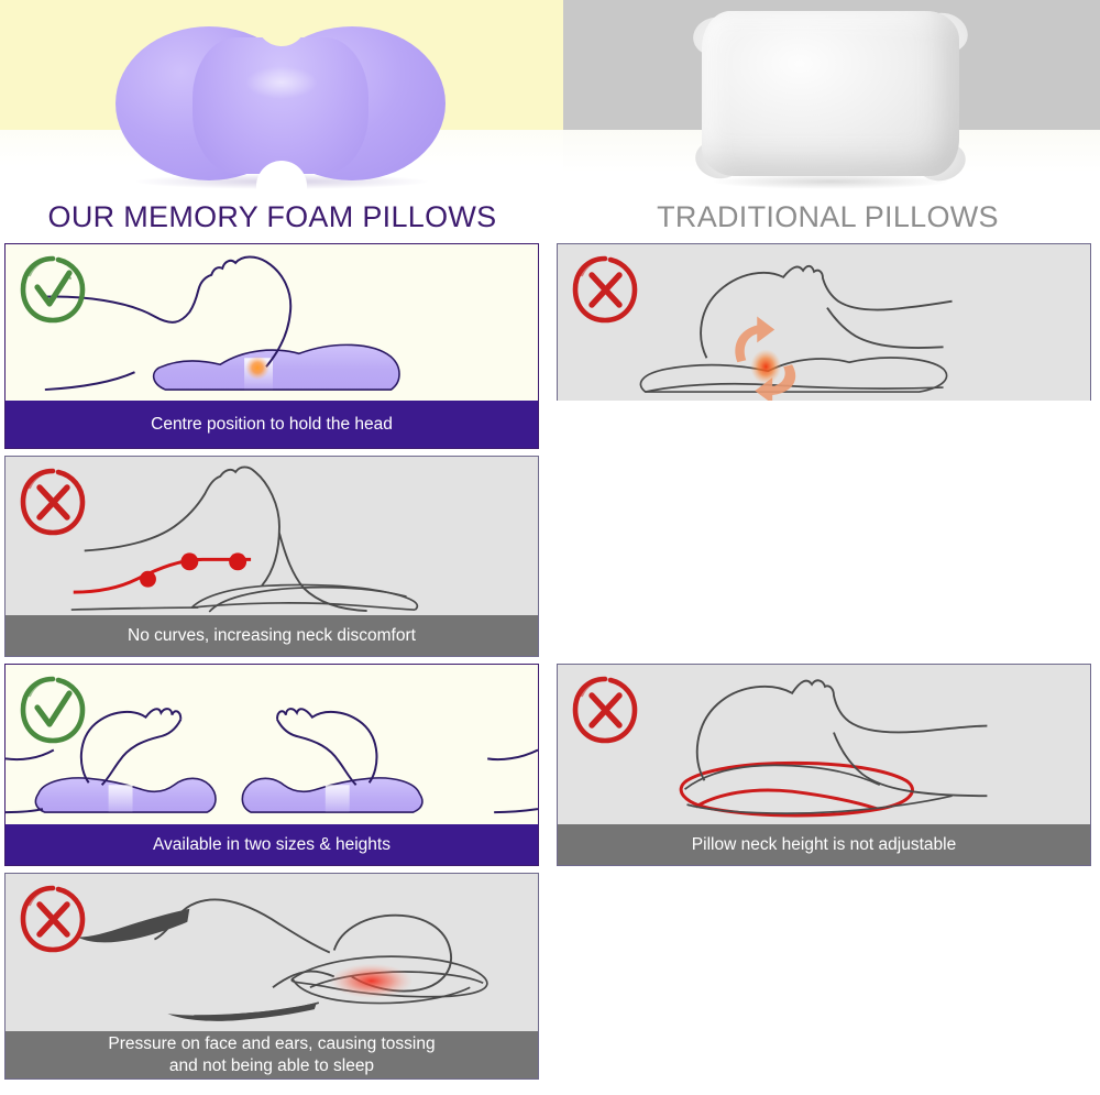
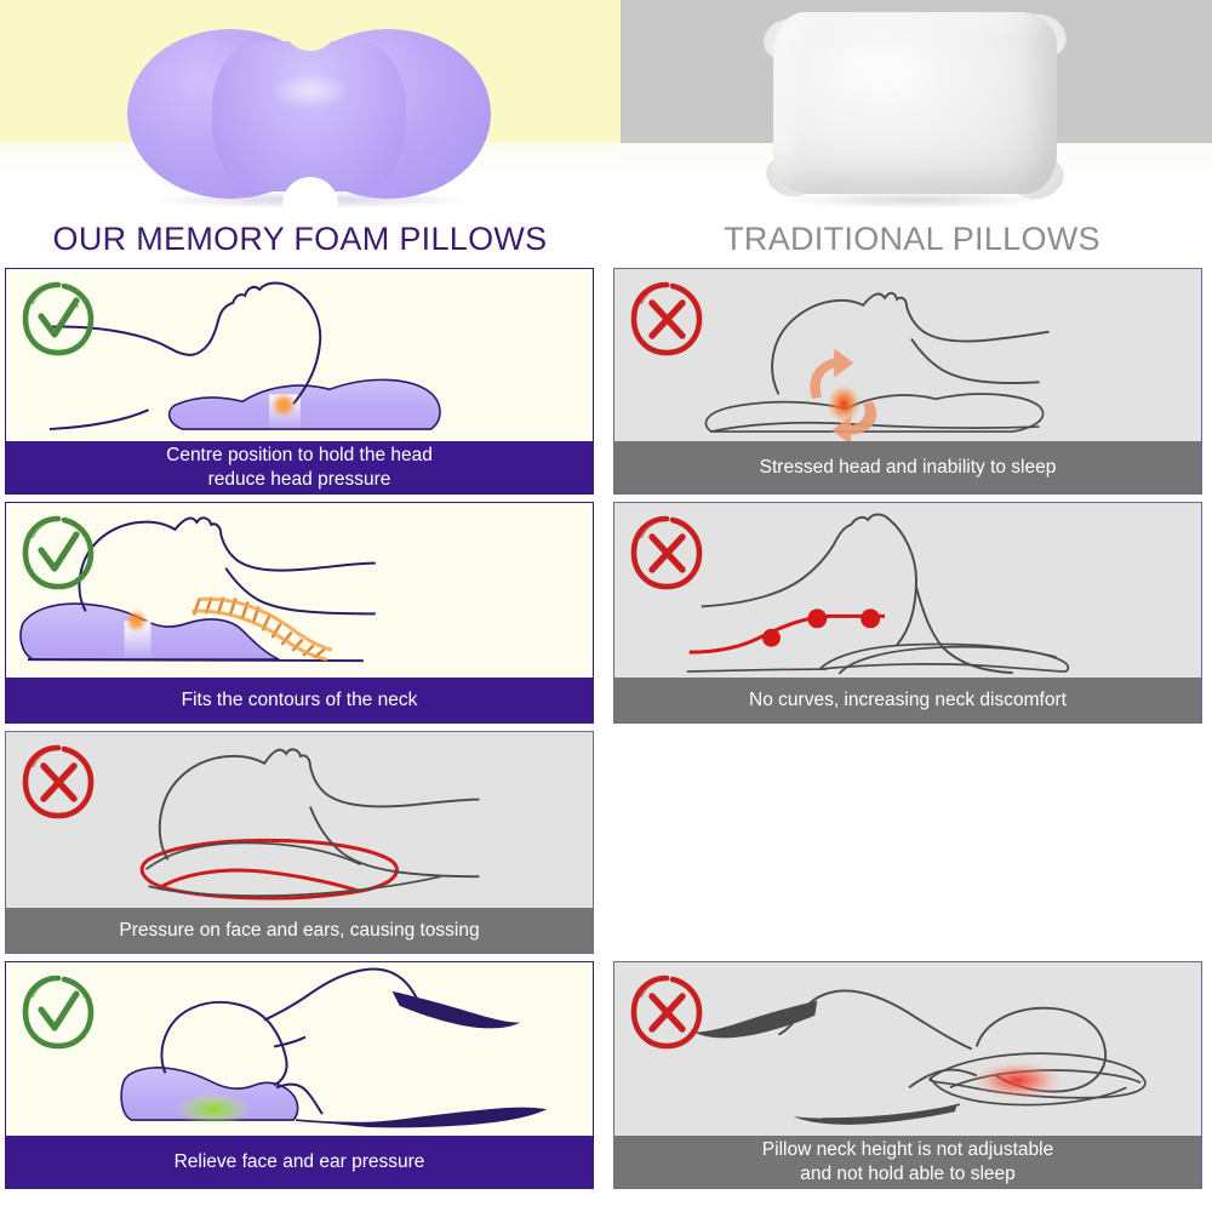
  OUR MEMORY FOAM PILLOWS
  TRADITIONAL PILLOWS
  Centre position to hold the head
+ reduce head pressure
+ Stressed head and inability to sleep
+ Fits the contours of the neck
  No curves, increasing neck discomfort
- Available in two sizes & heights
- Pillow neck height is not adjustable
+ Pressure on face and ears, causing tossing
+ Relieve face and ear pressure
- Pressure on face and ears, causing tossing
+ Pillow neck height is not adjustable
- and not being able to sleep
+ and not hold able to sleep
